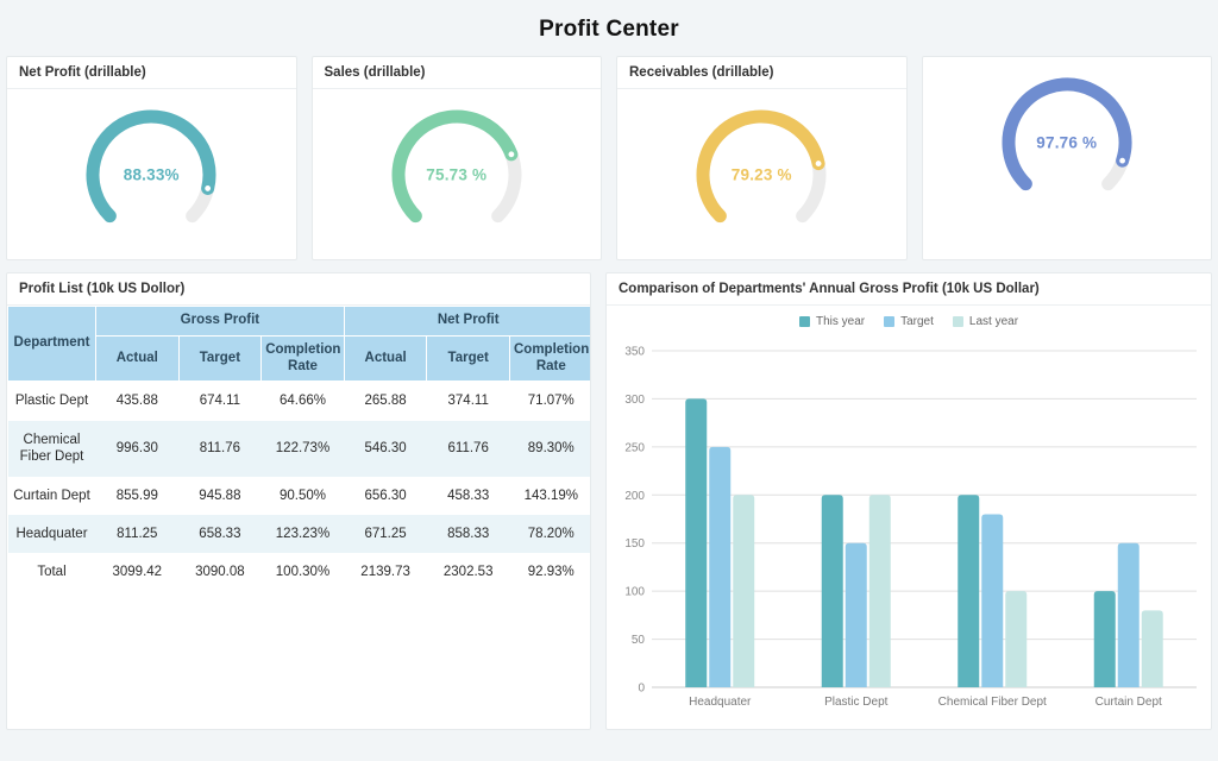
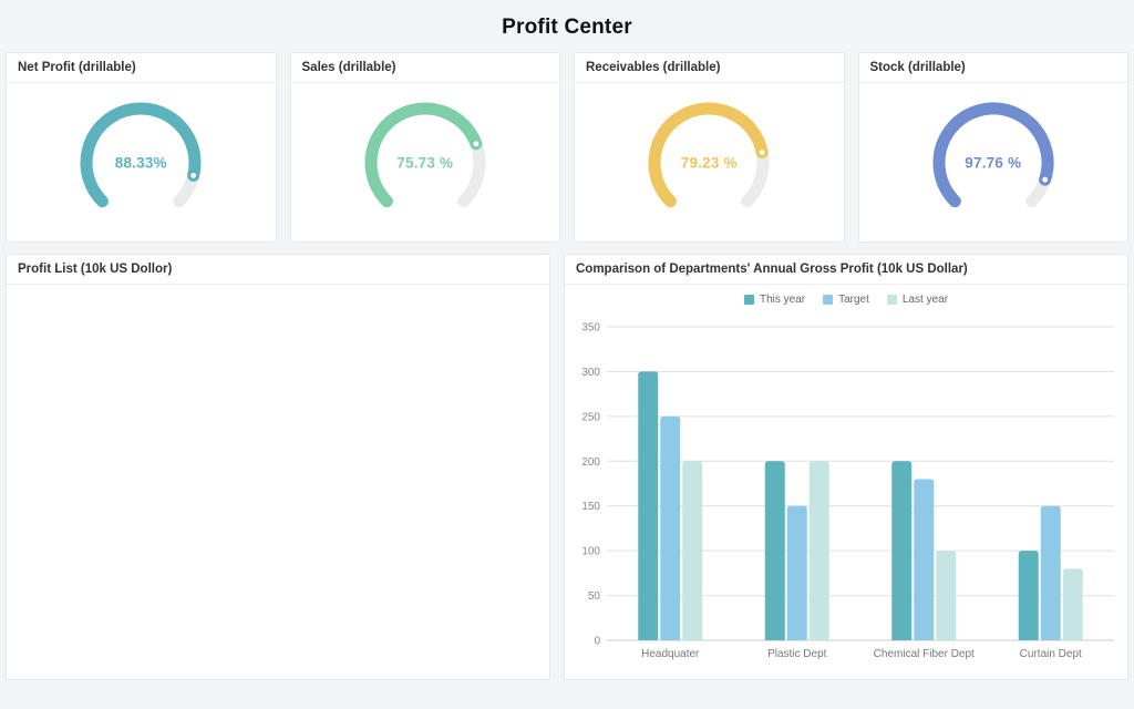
  Profit Center
  Net Profit (drillable)
  88.33%
  Sales (drillable)
  75.73 %
  Receivables (drillable)
  79.23 %
+ Stock (drillable)
  97.76 %
  Profit List (10k US Dollor)
- Department	Gross Profit	Net Profit
- Actual	Target	Completion Rate	Actual	Target	Completion Rate
- Plastic Dept	435.88	674.11	64.66%	265.88	374.11	71.07%
- Chemical Fiber Dept	996.30	811.76	122.73%	546.30	611.76	89.30%
- Curtain Dept	855.99	945.88	90.50%	656.30	458.33	143.19%
- Headquater	811.25	658.33	123.23%	671.25	858.33	78.20%
- Total	3099.42	3090.08	100.30%	2139.73	2302.53	92.93%
  Comparison of Departments' Annual Gross Profit (10k US Dollar)
  This year
  Target
  Last year
  0
  50
  100
  150
  200
  250
  300
  350
  Headquater
  Plastic Dept
  Chemical Fiber Dept
  Curtain Dept
